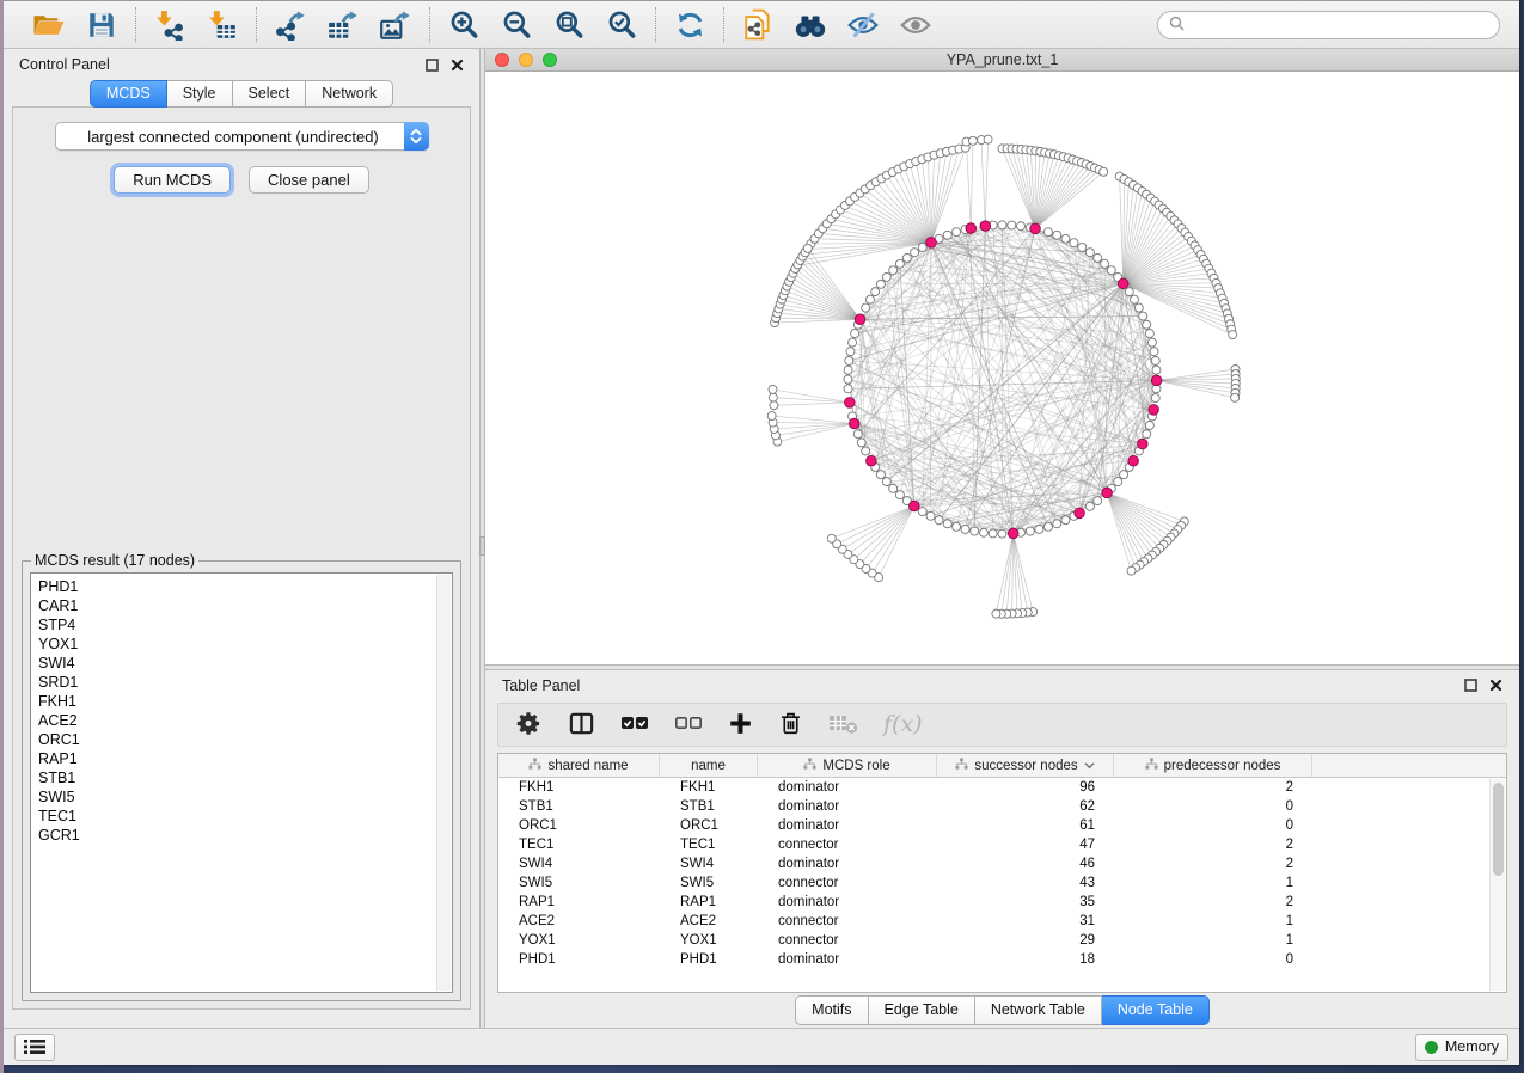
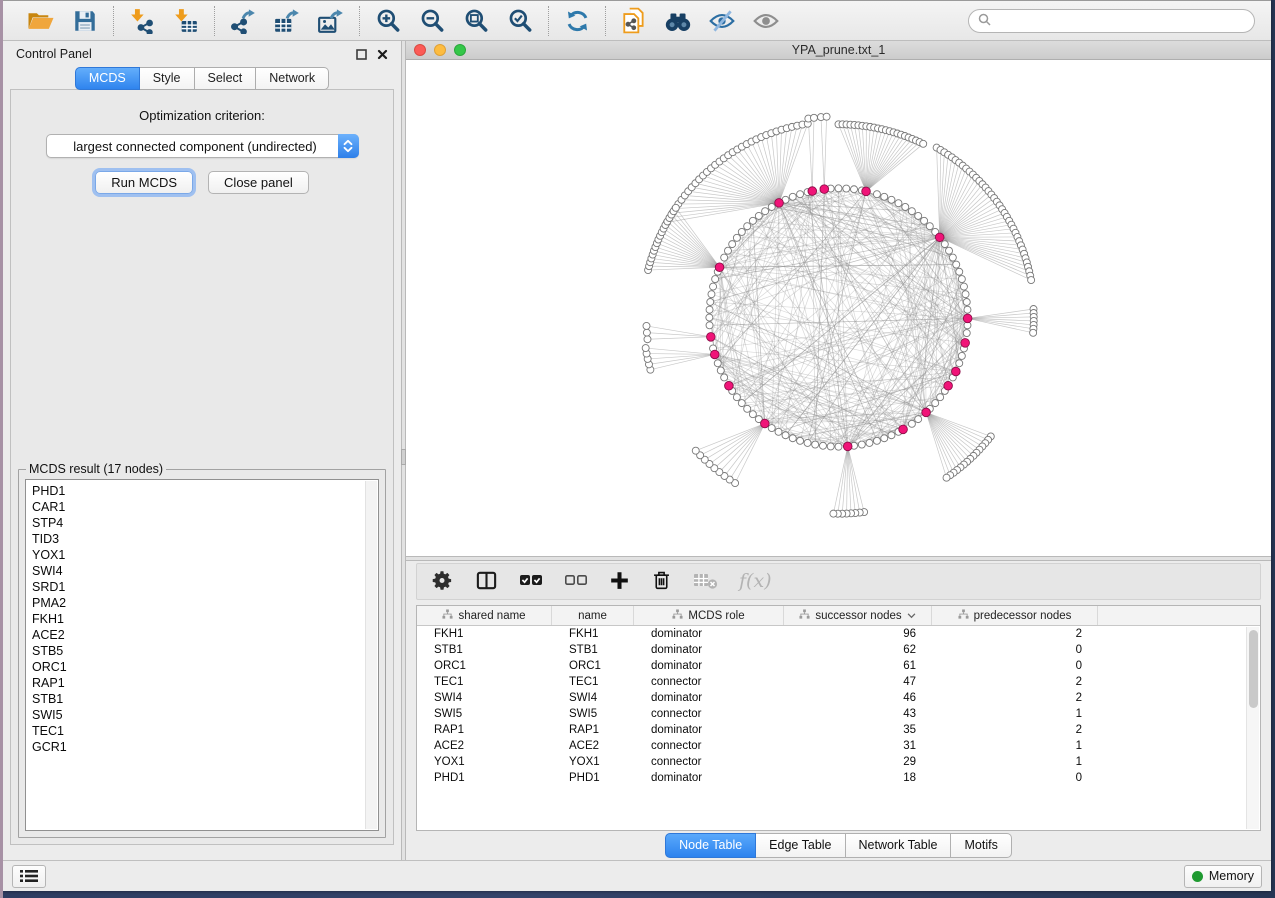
  Control Panel
  MCDS
  Style
  Select
  Network
+ Optimization criterion:
  largest connected component (undirected)
  Run MCDS
  Close panel
  MCDS result (17 nodes)
  PHD1
  CAR1
  STP4
+ TID3
  YOX1
  SWI4
  SRD1
+ PMA2
  FKH1
  ACE2
+ STB5
  ORC1
  RAP1
  STB1
  SWI5
  TEC1
  GCR1
  YPA_prune.txt_1
- Table Panel
  f(x)
  shared name
  name
  MCDS role
  successor nodes
  predecessor nodes
  FKH1
  FKH1
  dominator
  96
  2
  STB1
  STB1
  dominator
  62
  0
  ORC1
  ORC1
  dominator
  61
  0
  TEC1
  TEC1
  connector
  47
  2
  SWI4
  SWI4
  dominator
  46
  2
  SWI5
  SWI5
  connector
  43
  1
  RAP1
  RAP1
  dominator
  35
  2
  ACE2
  ACE2
  connector
  31
  1
  YOX1
  YOX1
  connector
  29
  1
  PHD1
  PHD1
  dominator
  18
  0
- Motifs
+ Node Table
  Edge Table
  Network Table
- Node Table
+ Motifs
  Memory
